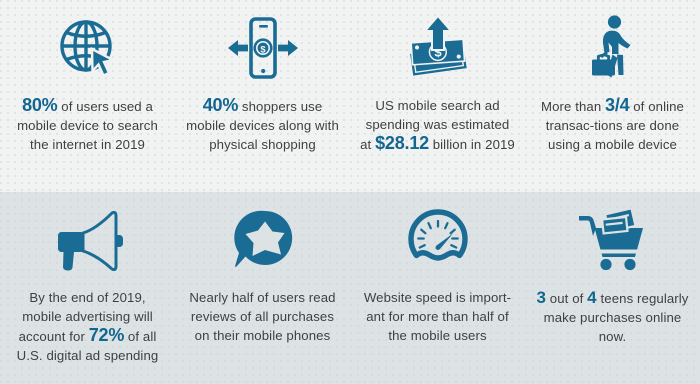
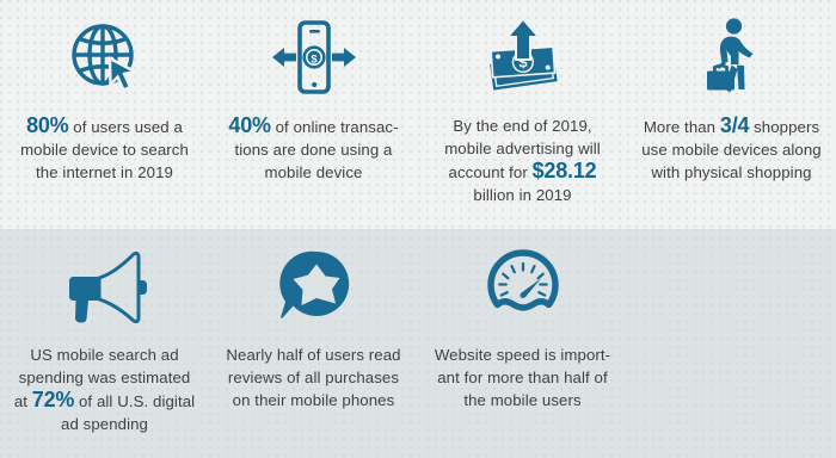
  80% of users used a mobile device to search the internet in 2019
  $
- 40% shoppers use mobile devices along with physical shopping
+ 40% of online transac-tions are done using a mobile device
- US mobile search ad spending was estimated at $28.12 billion in 2019
+ By the end of 2019, mobile advertising will account for $28.12 billion in 2019
- More than 3/4 of online transac-tions are done using a mobile device
+ More than 3/4 shoppers use mobile devices along with physical shopping
- By the end of 2019, mobile advertising will account for 72% of all U.S. digital ad spending
+ US mobile search ad spending was estimated at 72% of all U.S. digital ad spending
  Nearly half of users read reviews of all purchases on their mobile phones
  Website speed is import-ant for more than half of the mobile users
- 3 out of 4 teens regularly make purchases online now.
